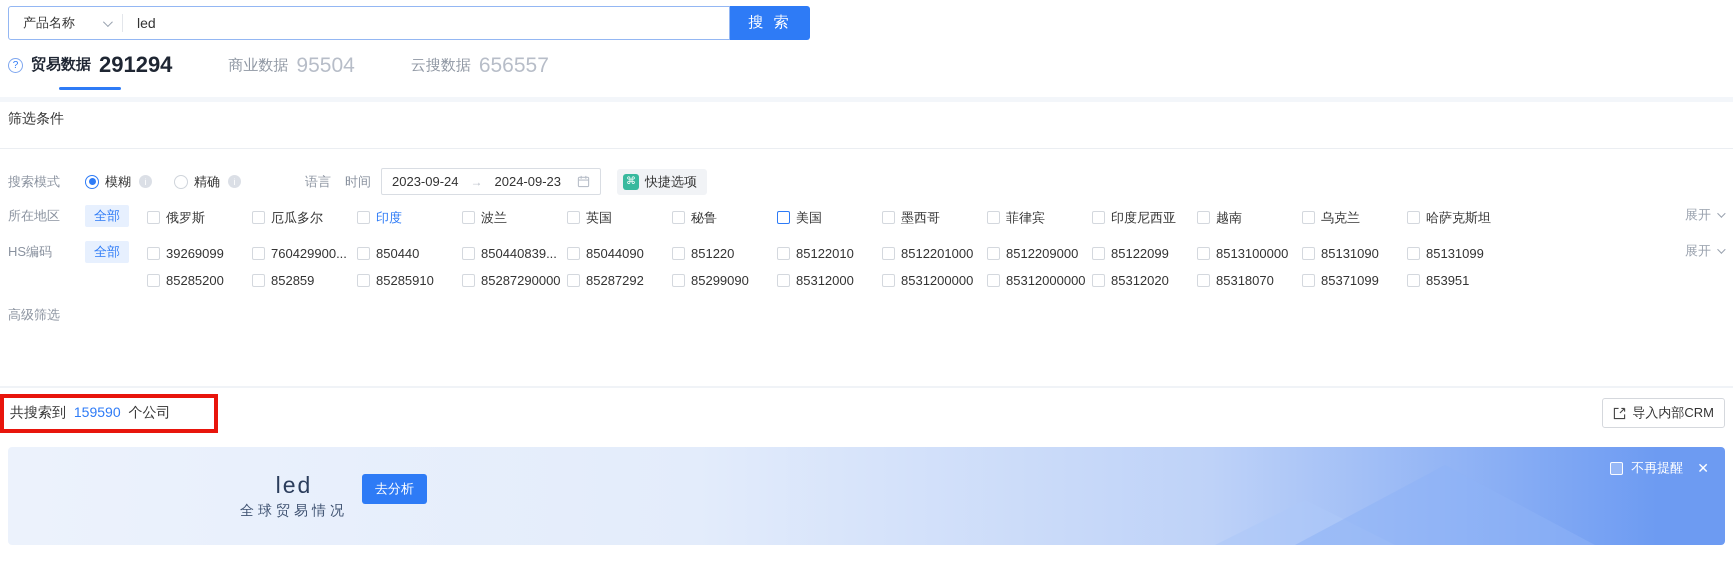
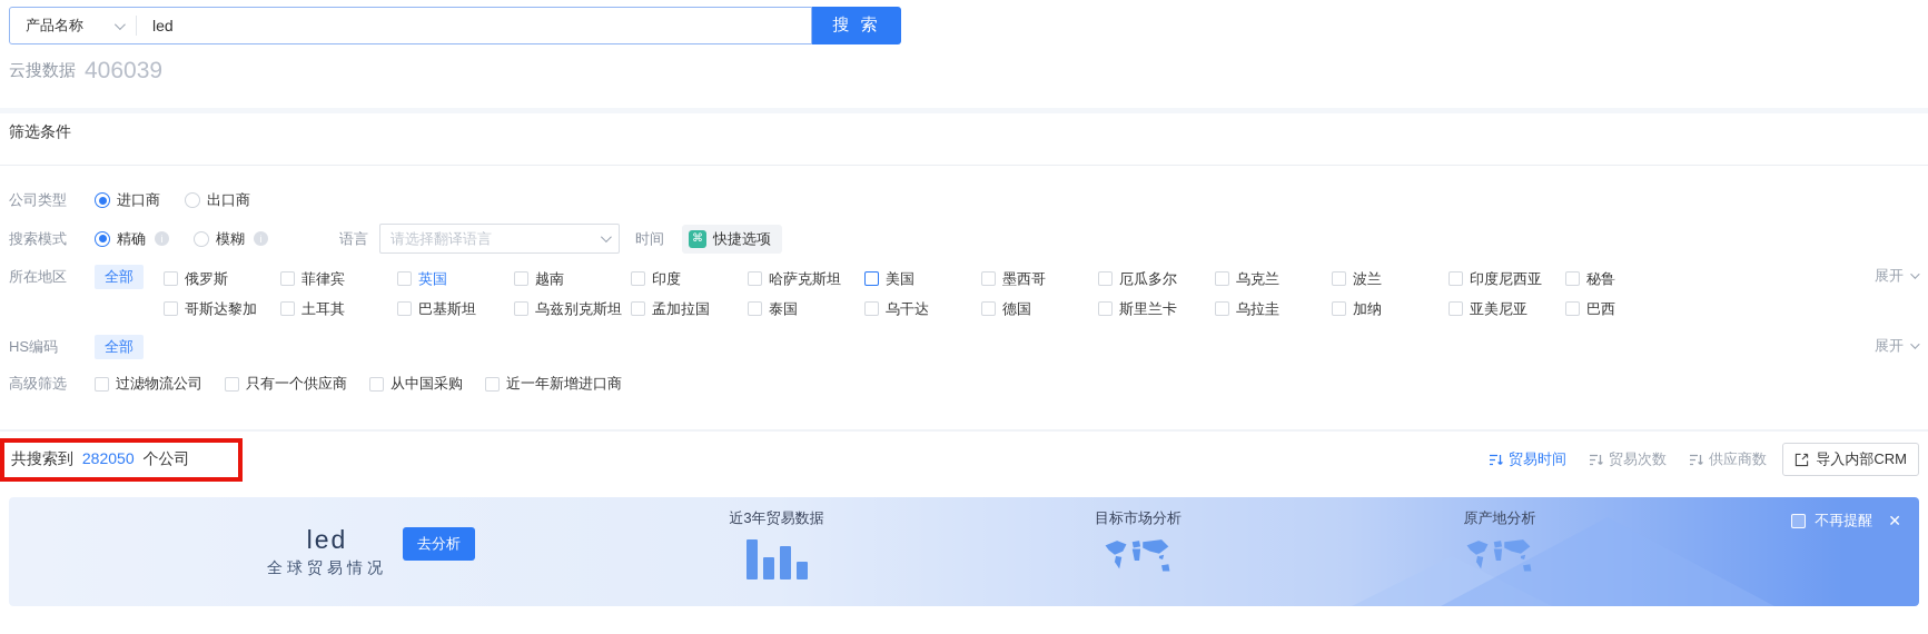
  产品名称
  led
  搜 索
- ?
- 贸易数据
- 291294
- 商业数据
- 95504
  云搜数据
- 656557
+ 406039
  筛选条件
+ 公司类型
+ 进口商
+ 出口商
  搜索模式
- 模糊
+ 精确
  i
- 精确
+ 模糊
  i
  语言
+ 请选择翻译语言
  时间
- 2023-09-24
- →
- 2024-09-23
  ⌘
  快捷选项
  所在地区
  全部
  俄罗斯
- 厄瓜多尔
+ 菲律宾
- 印度
+ 英国
- 波兰
+ 越南
- 英国
+ 印度
- 秘鲁
+ 哈萨克斯坦
  美国
  墨西哥
- 菲律宾
+ 厄瓜多尔
- 印度尼西亚
+ 乌克兰
- 越南
+ 波兰
- 乌克兰
+ 印度尼西亚
- 哈萨克斯坦
+ 秘鲁
+ 哥斯达黎加
+ 土耳其
+ 巴基斯坦
+ 乌兹别克斯坦
+ 孟加拉国
+ 泰国
+ 乌干达
+ 德国
+ 斯里兰卡
+ 乌拉圭
+ 加纳
+ 亚美尼亚
+ 巴西
  展开
  HS编码
  全部
- 39269099
- 760429900...
- 850440
- 850440839...
- 85044090
- 851220
- 85122010
- 8512201000
- 8512209000
- 85122099
- 8513100000
- 85131090
- 85131099
- 85285200
- 852859
- 85285910
- 85287290000
- 85287292
- 85299090
- 85312000
- 8531200000
- 85312000000
- 85312020
- 85318070
- 85371099
- 853951
  展开
  高级筛选
+ 过滤物流公司
+ 只有一个供应商
+ 从中国采购
+ 近一年新增进口商
- 共搜索到 159590 个公司
+ 共搜索到 282050 个公司
+ 贸易时间
+ 贸易次数
+ 供应商数
  导入内部CRM
  led
  全球贸易情况
  去分析
+ 近3年贸易数据
+ 目标市场分析
+ 原产地分析
  不再提醒
  ✕
